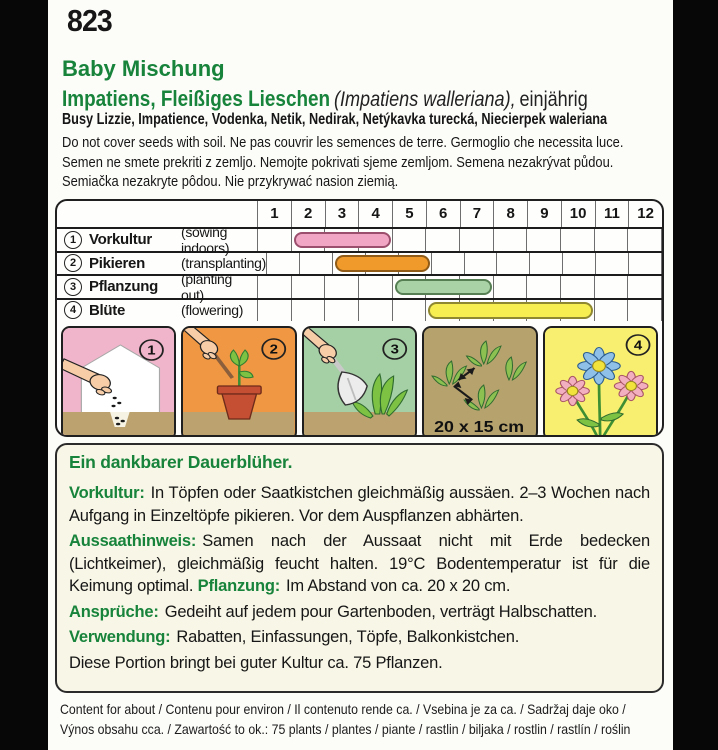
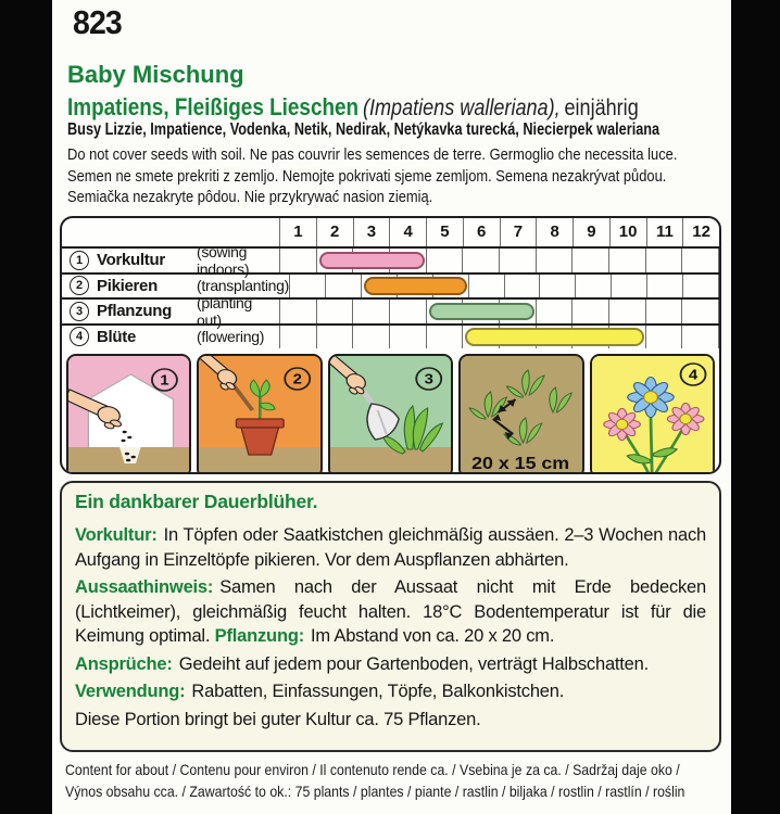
  823
  Baby Mischung
  Impatiens, Fleißiges Lieschen (Impatiens walleriana), einjährig
  Busy Lizzie, Impatience, Vodenka, Netik, Nedirak, Netýkavka turecká, Niecierpek waleriana
  Do not cover seeds with soil. Ne pas couvrir les semences de terre. Germoglio che necessita luce.
  Semen ne smete prekriti z zemljo. Nemojte pokrivati sjeme zemljom. Semena nezakrývat půdou.
  Semiačka nezakryte pôdou. Nie przykrywać nasion ziemią.
  1
  2
  3
  4
  5
  6
  7
  8
  9
  10
  11
  12
  1
  Vorkultur
  (sowing indoors)
  2
  Pikieren
  (transplanting)
  3
  Pflanzung
  (planting out)
  4
  Blüte
  (flowering)
  1
  2
  3
  20 x 15 cm
  4
  Ein dankbarer Dauerblüher.
  Vorkultur: In Töpfen oder Saatkistchen gleichmäßig aussäen. 2–3 Wochen nach Aufgang in Einzeltöpfe pikieren. Vor dem Auspflanzen abhärten.
- Aussaathinweis: Samen nach der Aussaat nicht mit Erde bedecken (Lichtkeimer), gleichmäßig feucht halten. 19°C Bodentemperatur ist für die Keimung optimal. Pflanzung: Im Abstand von ca. 20 x 20 cm.
+ Aussaathinweis: Samen nach der Aussaat nicht mit Erde bedecken (Lichtkeimer), gleichmäßig feucht halten. 18°C Bodentemperatur ist für die Keimung optimal. Pflanzung: Im Abstand von ca. 20 x 20 cm.
  Ansprüche: Gedeiht auf jedem pour Gartenboden, verträgt Halbschatten.
  Verwendung: Rabatten, Einfassungen, Töpfe, Balkonkistchen.
  Diese Portion bringt bei guter Kultur ca. 75 Pflanzen.
  Content for about / Contenu pour environ / Il contenuto rende ca. / Vsebina je za ca. / Sadržaj daje oko /
  Výnos obsahu cca. / Zawartość to ok.: 75 plants / plantes / piante / rastlin / biljaka / rostlin / rastlín / roślin
